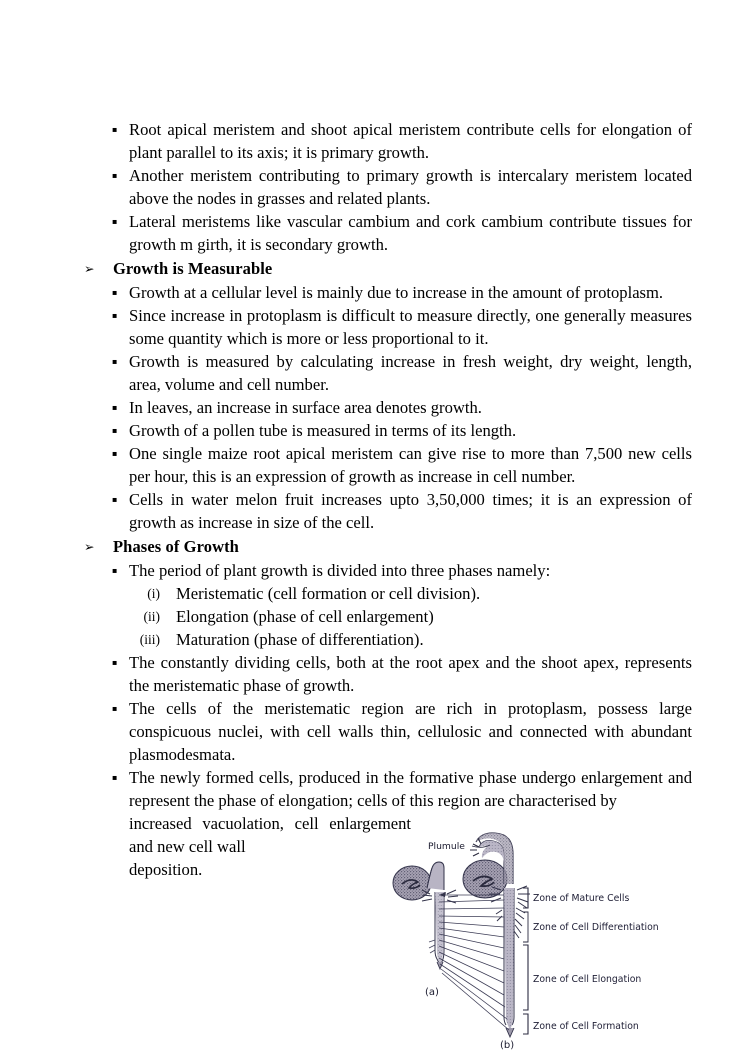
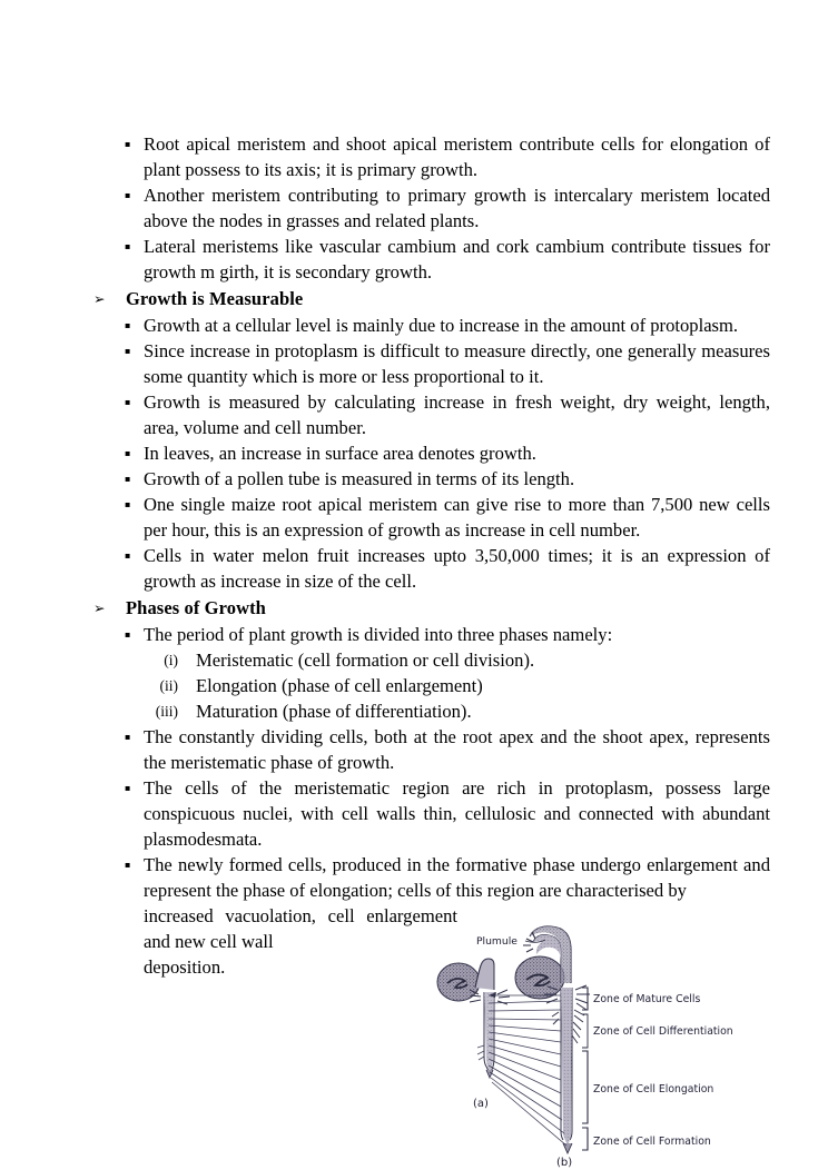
  ▪
- Root apical meristem and shoot apical meristem contribute cells for elongation of plant parallel to its axis; it is primary growth.
+ Root apical meristem and shoot apical meristem contribute cells for elongation of plant possess to its axis; it is primary growth.
  ▪
  Another meristem contributing to primary growth is intercalary meristem located above the nodes in grasses and related plants.
  ▪
  Lateral meristems like vascular cambium and cork cambium contribute tissues for growth m girth, it is secondary growth.
  ➢
  Growth is Measurable
  ▪
  Growth at a cellular level is mainly due to increase in the amount of protoplasm.
  ▪
  Since increase in protoplasm is difficult to measure directly, one generally measures some quantity which is more or less proportional to it.
  ▪
  Growth is measured by calculating increase in fresh weight, dry weight, length, area, volume and cell number.
  ▪
  In leaves, an increase in surface area denotes growth.
  ▪
  Growth of a pollen tube is measured in terms of its length.
  ▪
  One single maize root apical meristem can give rise to more than 7,500 new cells per hour, this is an expression of growth as increase in cell number.
  ▪
  Cells in water melon fruit increases upto 3,50,000 times; it is an expression of growth as increase in size of the cell.
  ➢
  Phases of Growth
  ▪
  The period of plant growth is divided into three phases namely:
  (i)
  Meristematic (cell formation or cell division).
  (ii)
  Elongation (phase of cell enlargement)
  (iii)
  Maturation (phase of differentiation).
  ▪
  The constantly dividing cells, both at the root apex and the shoot apex, represents the meristematic phase of growth.
  ▪
  The cells of the meristematic region are rich in protoplasm, possess large conspicuous nuclei, with cell walls thin, cellulosic and connected with abundant plasmodesmata.
  ▪
  The newly formed cells, produced in the formative phase undergo enlargement and represent the phase of elongation; cells of this region are characterised by
  increased vacuolation, cell enlargement and new cell wall
  deposition.
  Plumule
  Zone of Mature Cells
  Zone of Cell Differentiation
  Zone of Cell Elongation
  Zone of Cell Formation
  (a)
  (b)
